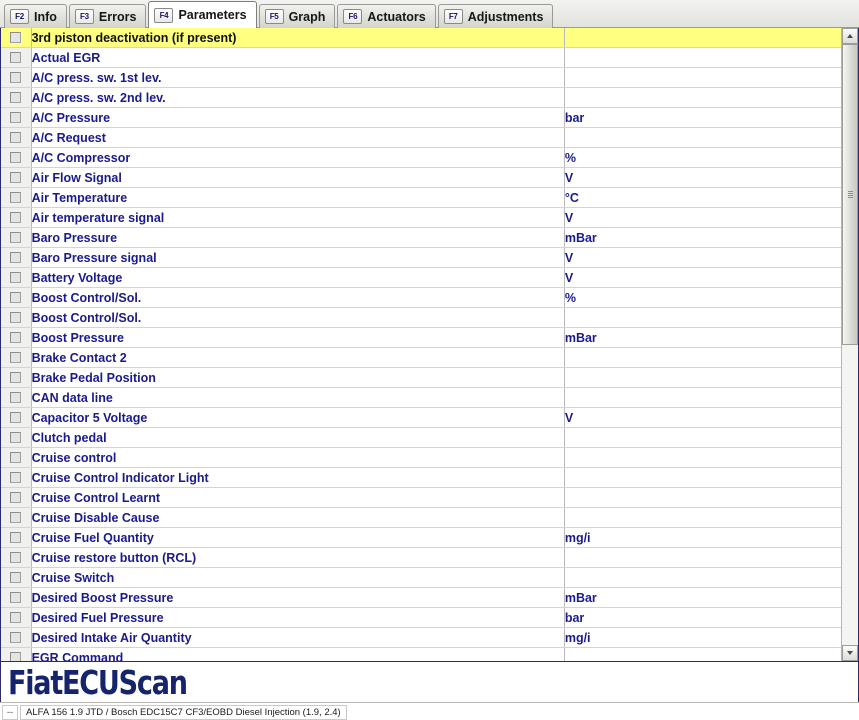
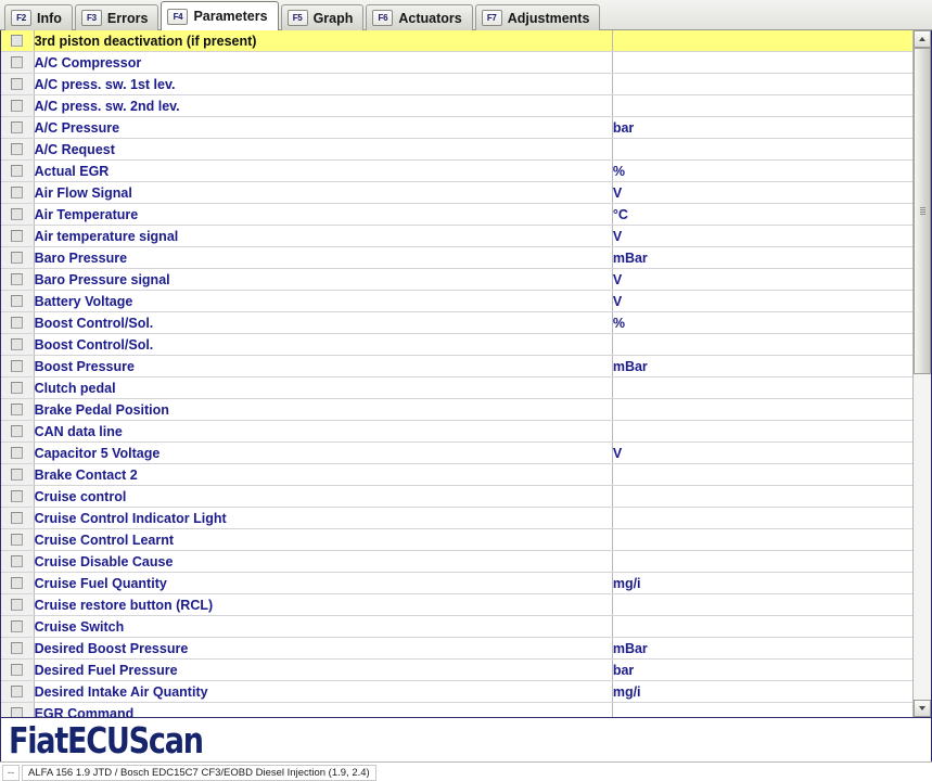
  F2
  Info
  F3
  Errors
  F4
  Parameters
  F5
  Graph
  F6
  Actuators
  F7
  Adjustments
  	3rd piston deactivation (if present)
- 	Actual EGR
+ 	A/C Compressor
  	A/C press. sw. 1st lev.
  	A/C press. sw. 2nd lev.
  	A/C Pressure	bar
  	A/C Request
- 	A/C Compressor	%
+ 	Actual EGR	%
  	Air Flow Signal	V
  	Air Temperature	°C
  	Air temperature signal	V
  	Baro Pressure	mBar
  	Baro Pressure signal	V
  	Battery Voltage	V
  	Boost Control/Sol.	%
  	Boost Control/Sol.
  	Boost Pressure	mBar
- 	Brake Contact 2
+ 	Clutch pedal
  	Brake Pedal Position
  	CAN data line
  	Capacitor 5 Voltage	V
- 	Clutch pedal
+ 	Brake Contact 2
  	Cruise control
  	Cruise Control Indicator Light
  	Cruise Control Learnt
  	Cruise Disable Cause
  	Cruise Fuel Quantity	mg/i
  	Cruise restore button (RCL)
  	Cruise Switch
  	Desired Boost Pressure	mBar
  	Desired Fuel Pressure	bar
  	Desired Intake Air Quantity	mg/i
  	EGR Command
  FiatECUScan
  --
  ALFA 156 1.9 JTD / Bosch EDC15C7 CF3/EOBD Diesel Injection (1.9, 2.4)
